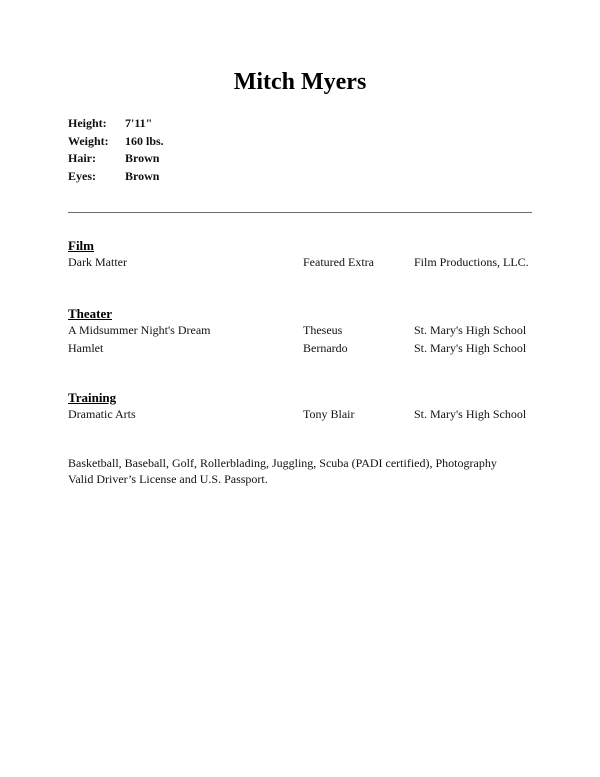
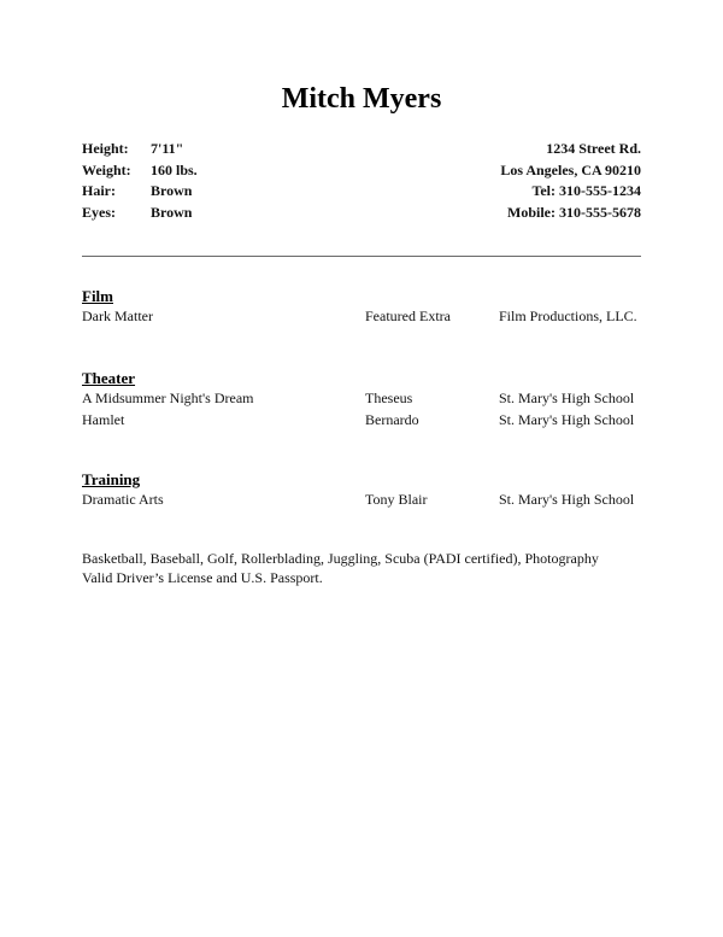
  Mitch Myers
  Height:
  7'11"
  Weight:
  160 lbs.
  Hair:
  Brown
  Eyes:
  Brown
+ 1234 Street Rd.
+ Los Angeles, CA 90210
+ Tel: 310-555-1234
+ Mobile: 310-555-5678
  Film
  Dark Matter
  Featured Extra
  Film Productions, LLC.
  Theater
  A Midsummer Night's Dream
  Theseus
  St. Mary's High School
  Hamlet
  Bernardo
  St. Mary's High School
  Training
  Dramatic Arts
  Tony Blair
  St. Mary's High School
  Basketball, Baseball, Golf, Rollerblading, Juggling, Scuba (PADI certified), Photography
  Valid Driver’s License and U.S. Passport.
